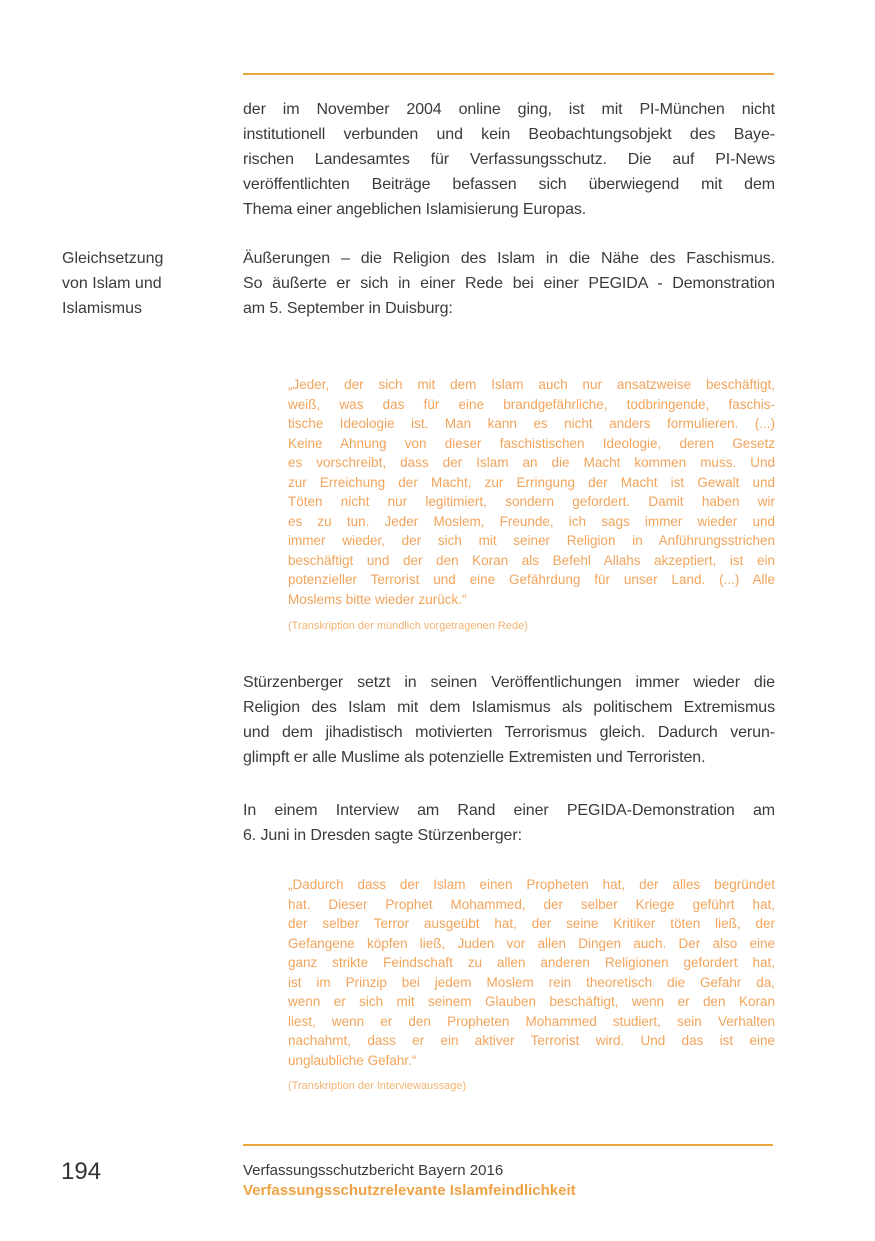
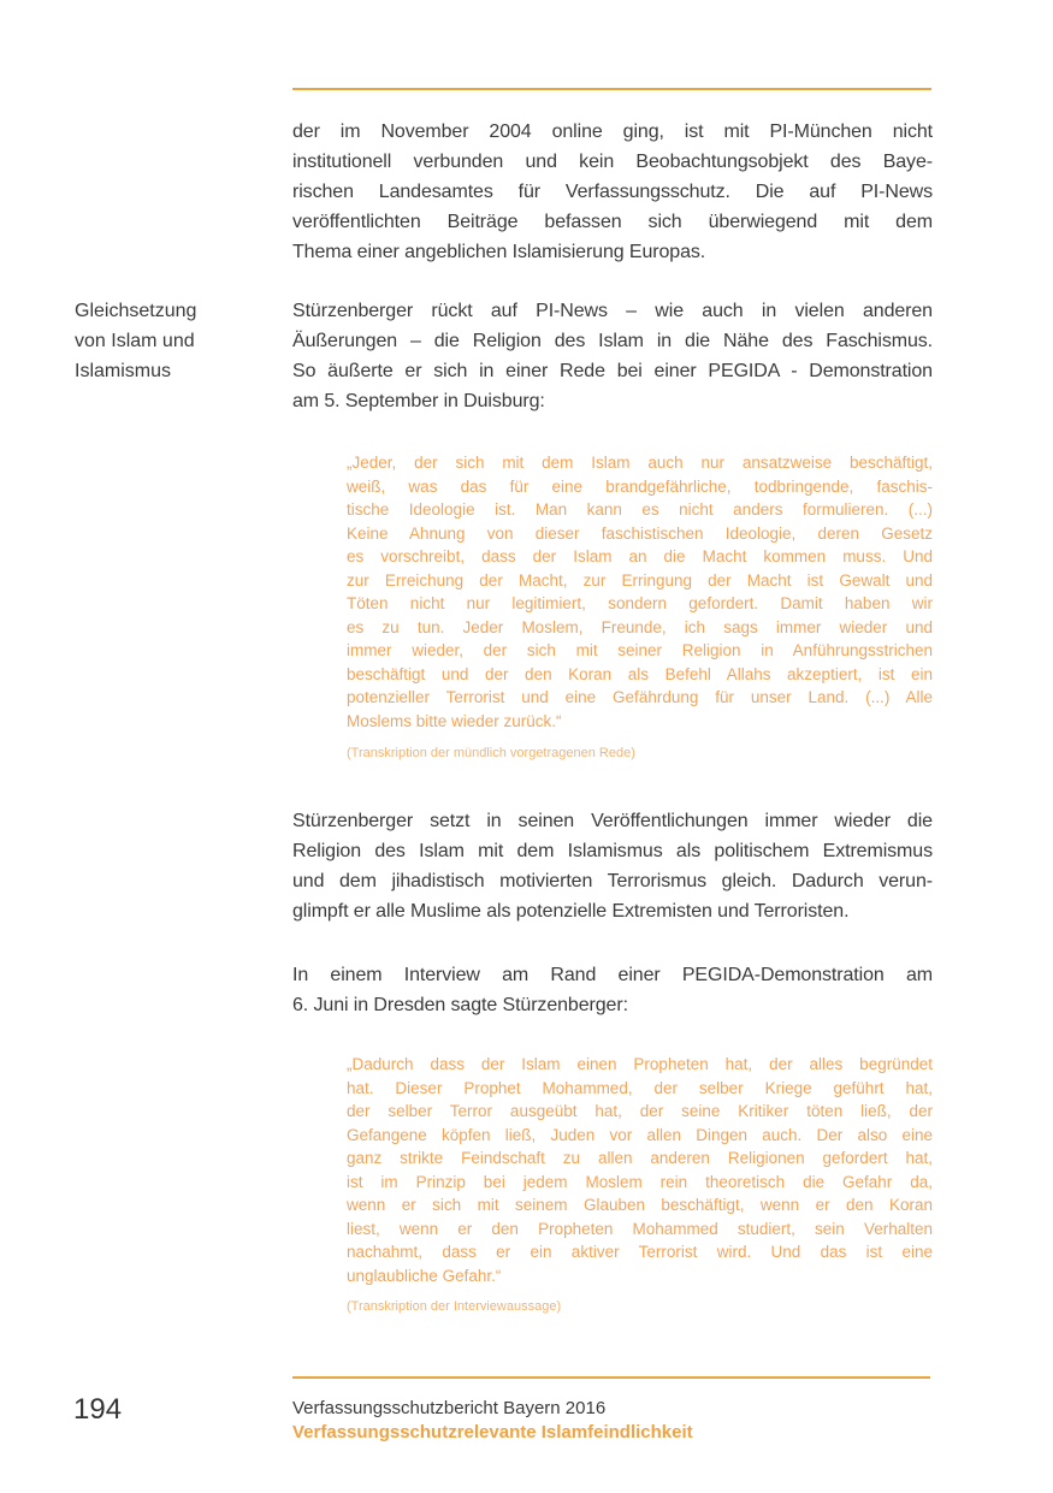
  der im November 2004 online ging, ist mit PI-München nicht
  institutionell verbunden und kein Beobachtungsobjekt des Baye-
  rischen Landesamtes für Verfassungsschutz. Die auf PI-News
  veröffentlichten Beiträge befassen sich überwiegend mit dem
  Thema einer angeblichen Islamisierung Europas.
  Gleichsetzung
  von Islam und
  Islamismus
+ Stürzenberger rückt auf PI-News – wie auch in vielen anderen
  Äußerungen – die Religion des Islam in die Nähe des Faschismus.
  So äußerte er sich in einer Rede bei einer PEGIDA - Demonstration
  am 5. September in Duisburg:
  „Jeder, der sich mit dem Islam auch nur ansatzweise beschäftigt,
  weiß, was das für eine brandgefährliche, todbringende, faschis-
  tische Ideologie ist. Man kann es nicht anders formulieren. (...)
  Keine Ahnung von dieser faschistischen Ideologie, deren Gesetz
  es vorschreibt, dass der Islam an die Macht kommen muss. Und
  zur Erreichung der Macht, zur Erringung der Macht ist Gewalt und
  Töten nicht nur legitimiert, sondern gefordert. Damit haben wir
  es zu tun. Jeder Moslem, Freunde, ich sags immer wieder und
  immer wieder, der sich mit seiner Religion in Anführungsstrichen
  beschäftigt und der den Koran als Befehl Allahs akzeptiert, ist ein
  potenzieller Terrorist und eine Gefährdung für unser Land. (...) Alle
  Moslems bitte wieder zurück.“
  (Transkription der mündlich vorgetragenen Rede)
  Stürzenberger setzt in seinen Veröffentlichungen immer wieder die
  Religion des Islam mit dem Islamismus als politischem Extremismus
  und dem jihadistisch motivierten Terrorismus gleich. Dadurch verun-
  glimpft er alle Muslime als potenzielle Extremisten und Terroristen.
  In einem Interview am Rand einer PEGIDA-Demonstration am
  6. Juni in Dresden sagte Stürzenberger:
  „Dadurch dass der Islam einen Propheten hat, der alles begründet
  hat. Dieser Prophet Mohammed, der selber Kriege geführt hat,
  der selber Terror ausgeübt hat, der seine Kritiker töten ließ, der
  Gefangene köpfen ließ, Juden vor allen Dingen auch. Der also eine
  ganz strikte Feindschaft zu allen anderen Religionen gefordert hat,
  ist im Prinzip bei jedem Moslem rein theoretisch die Gefahr da,
  wenn er sich mit seinem Glauben beschäftigt, wenn er den Koran
  liest, wenn er den Propheten Mohammed studiert, sein Verhalten
  nachahmt, dass er ein aktiver Terrorist wird. Und das ist eine
  unglaubliche Gefahr.“
  (Transkription der Interviewaussage)
  194
  Verfassungsschutzbericht Bayern 2016
  Verfassungsschutzrelevante Islamfeindlichkeit
